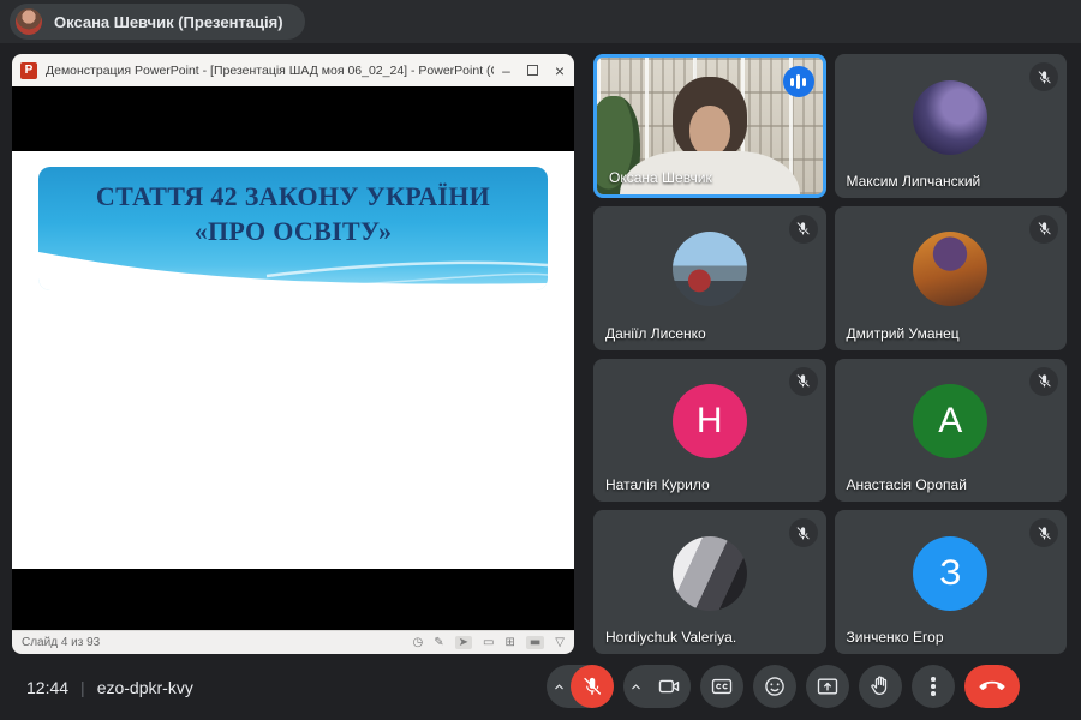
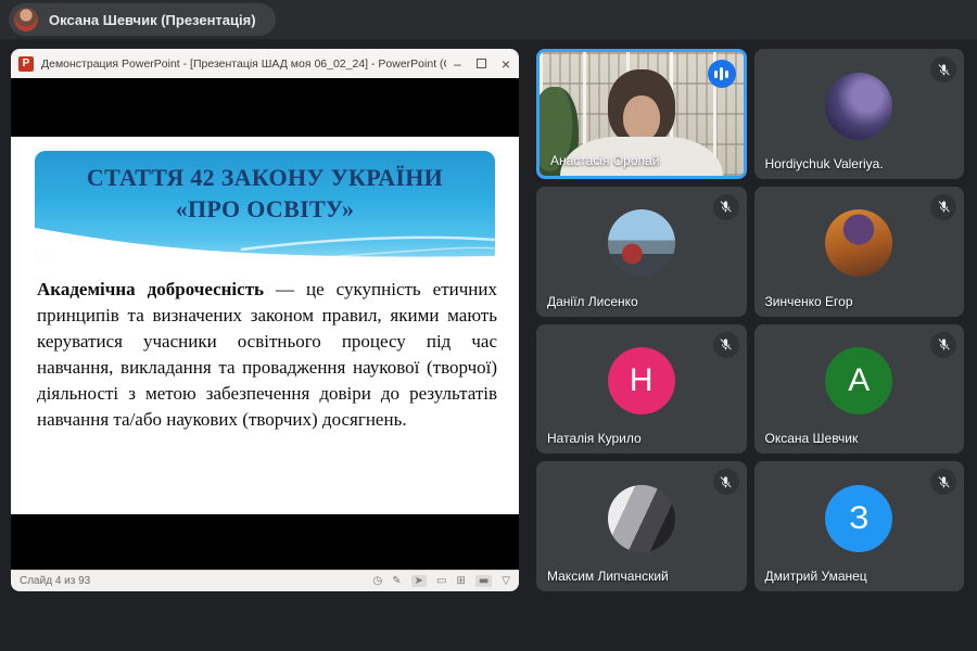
  Оксана Шевчик (Презентація)
  P
  Демонстрация PowerPoint - [Презентація ШАД моя 06_02_24] - PowerPoint (
  –
  ×
  СТАТТЯ 42 ЗАКОНУ УКРАЇНИ
  «ПРО ОСВІТУ»
+ Академічна доброчесність — це сукупність етичних принципів та визначених законом правил, якими мають керуватися учасники освітнього процесу під час навчання, викладання та провадження наукової (творчої) діяльності з метою забезпечення довіри до результатів навчання та/або наукових (творчих) досягнень.
  Слайд 4 из 93
  ◷
  ✎
  ➤
  ▭
  ⊞
  ▬
  ▽
- Оксана Шевчик
+ Анастасія Оропай
- Максим Липчанский
+ Hordiychuk Valeriya.
  Даніїл Лисенко
- Дмитрий Уманец
+ Зинченко Егор
  Н
  Наталія Курило
  А
- Анастасія Оропай
+ Оксана Шевчик
- Hordiychuk Valeriya.
+ Максим Липчанский
  З
- Зинченко Егор
+ Дмитрий Уманец
- 12:44
- |
- ezo-dpkr-kvy
